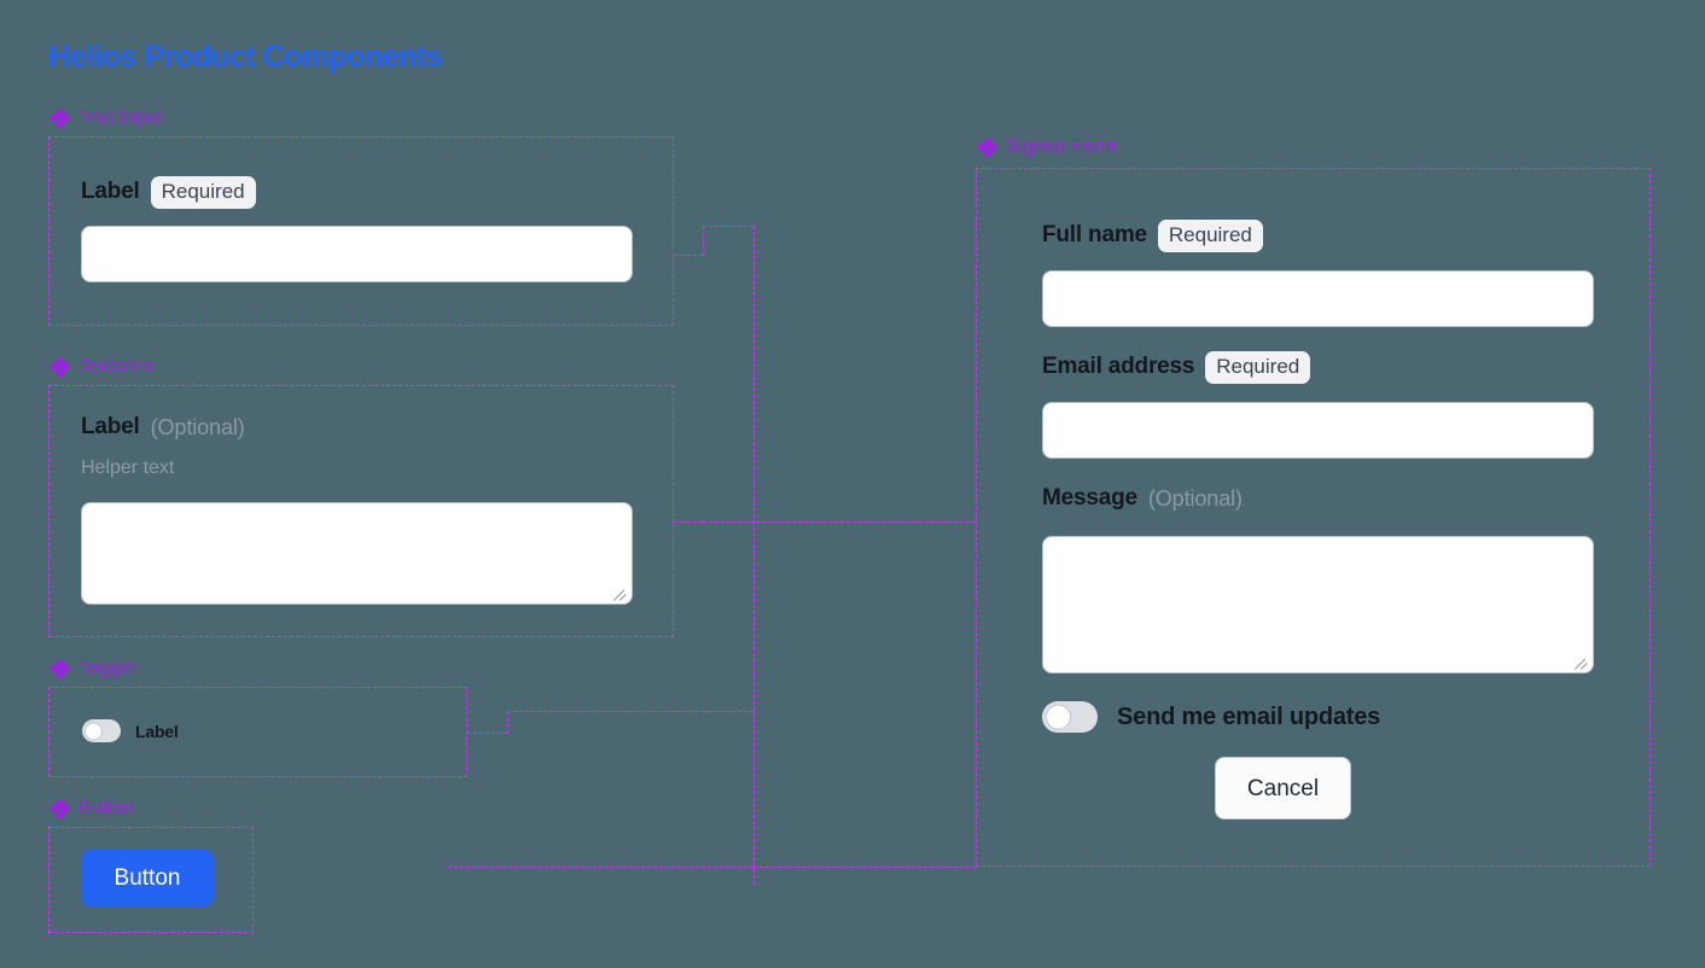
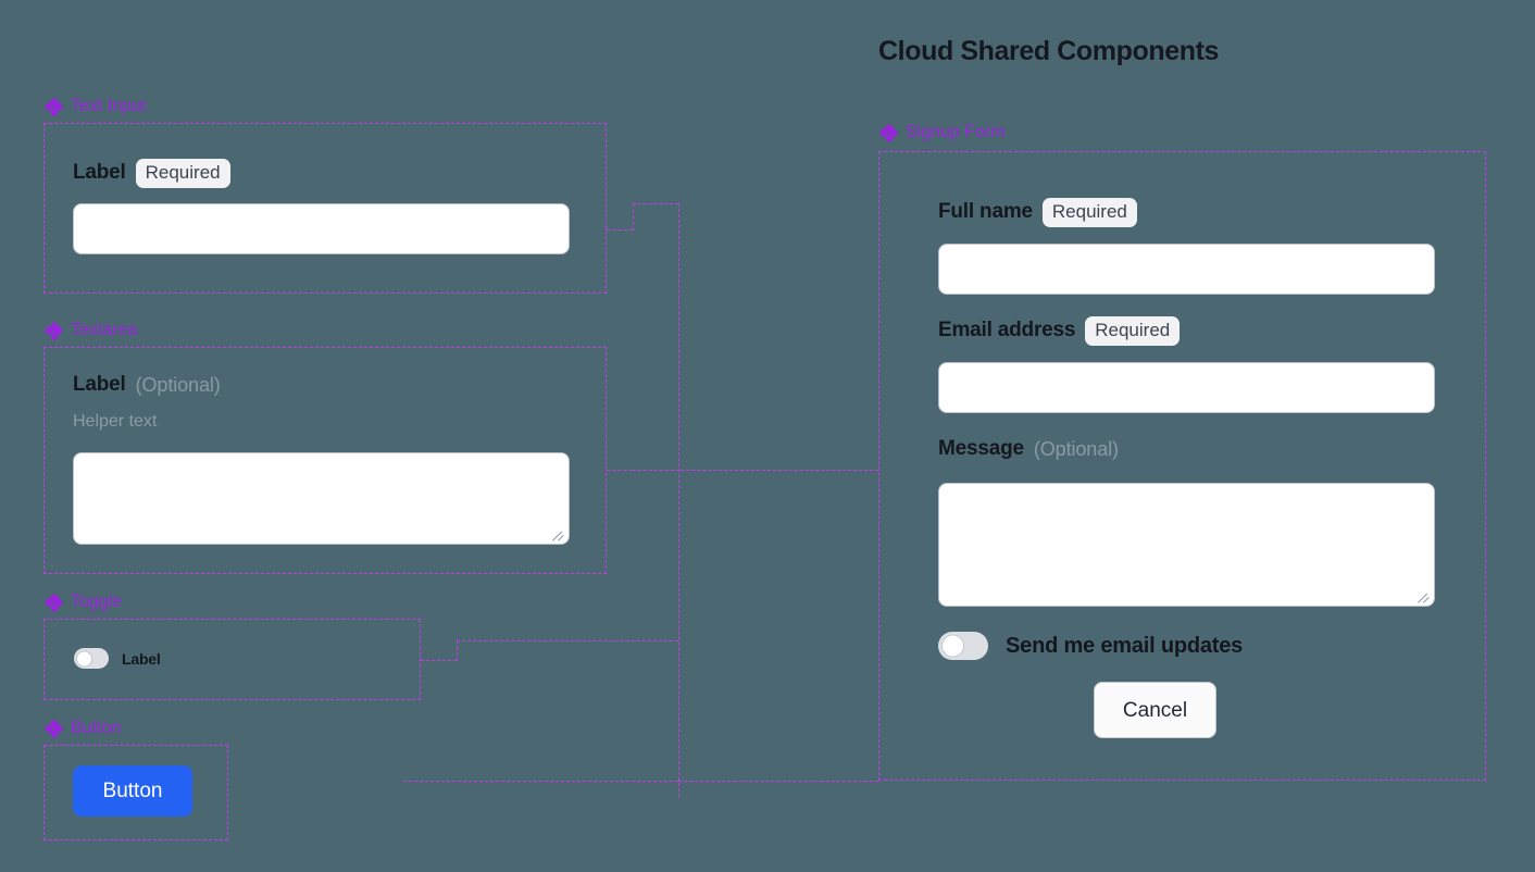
- Helios Product Components
  Text Input
  Label
  Required
  Textarea
  Label
  (Optional)
  Helper text
  Toggle
  Label
  Button
  Button
+ Cloud Shared Components
  Signup Form
  Full name
  Required
  Email address
  Required
  Message
  (Optional)
  Send me email updates
  Cancel
